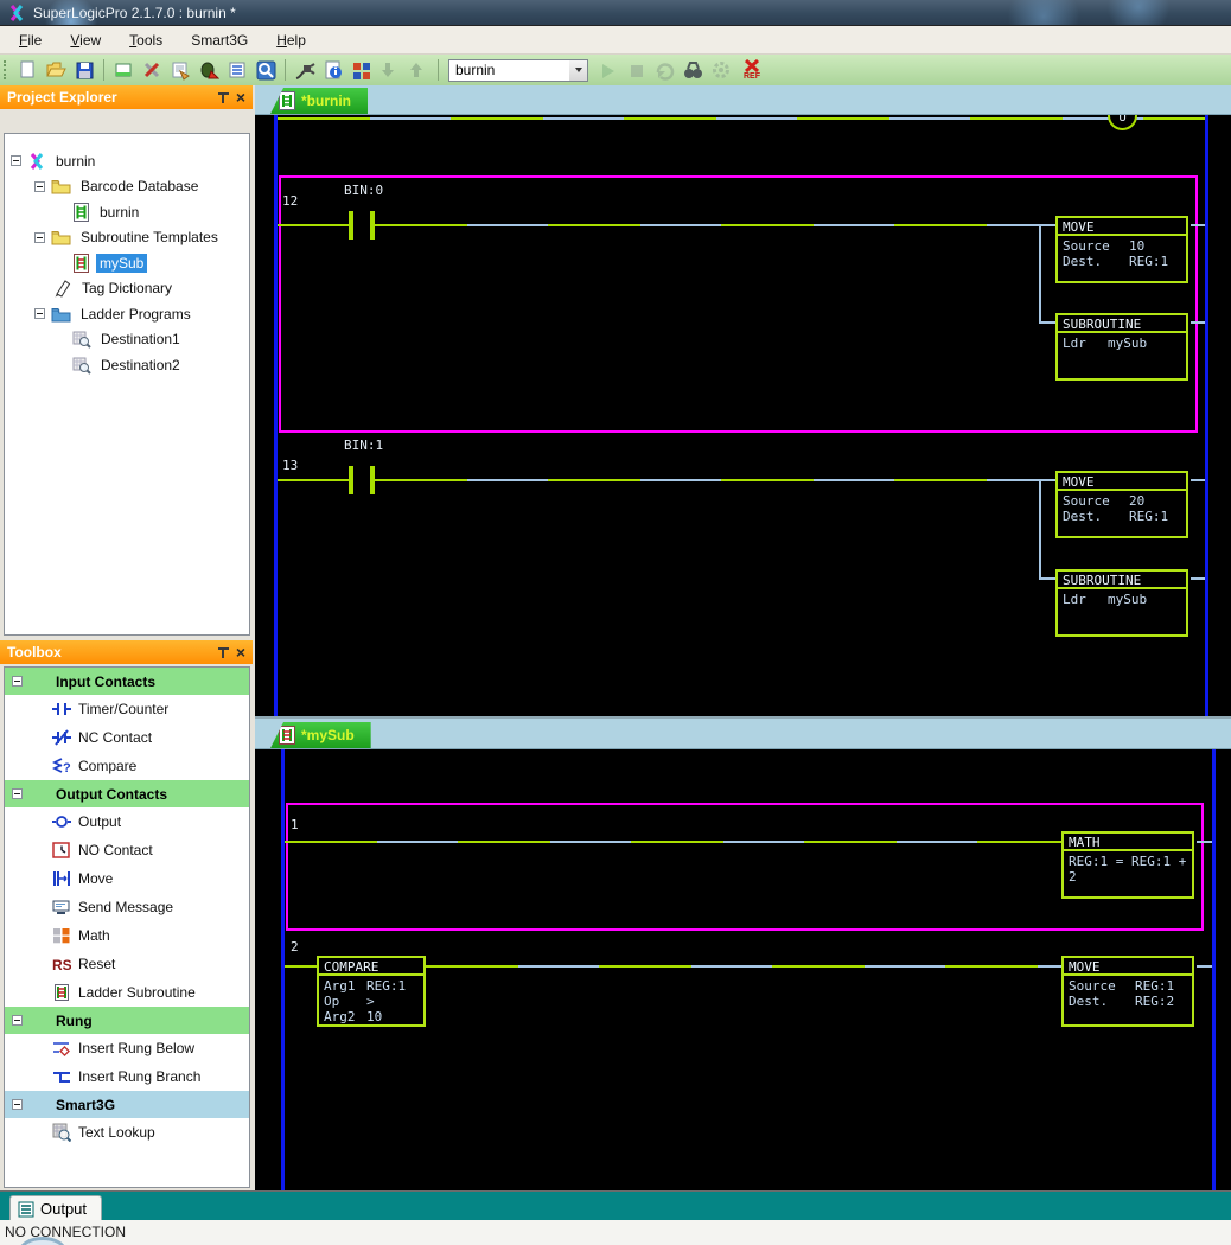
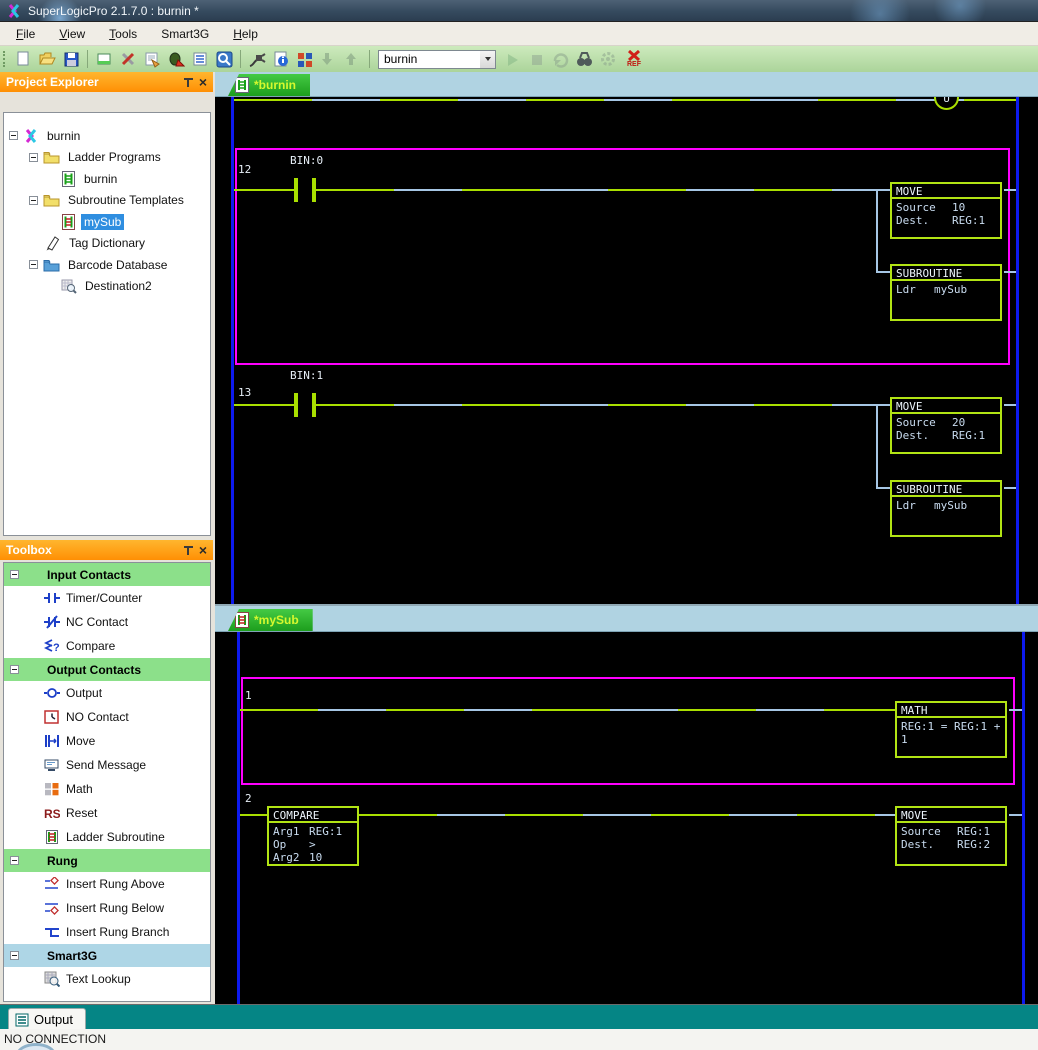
  SuperLogicPro 2.1.7.0 : burnin *
  File
  View
  Tools
  Smart3G
  Help
  burnin
  Project Explorer
  ×
  burnin
- Barcode Database
+ Ladder Programs
  burnin
  Subroutine Templates
  mySub
  Tag Dictionary
- Ladder Programs
+ Barcode Database
- Destination1
  Destination2
  Toolbox
  ×
  Input Contacts
  Timer/Counter
  NC Contact
  ?
  Compare
  Output Contacts
  Output
  NO Contact
  Move
  Send Message
  Math
  RS
  Reset
  Ladder Subroutine
  Rung
+ Insert Rung Above
  Insert Rung Below
  Insert Rung Branch
  Smart3G
  Text Lookup
  *burnin
  U
  12
  BIN:0
  MOVE
  Source
  10
  Dest.
  REG:1
  SUBROUTINE
  Ldr
  mySub
  13
  BIN:1
  MOVE
  Source
  20
  Dest.
  REG:1
  SUBROUTINE
  Ldr
  mySub
  *mySub
  1
  MATH
- REG:1 = REG:1 + 2
+ REG:1 = REG:1 + 1
  2
  COMPARE
  Arg1
  REG:1
  Op
  >
  Arg2
  10
  MOVE
  Source
  REG:1
  Dest.
  REG:2
  Output
  NO CONNECTION
